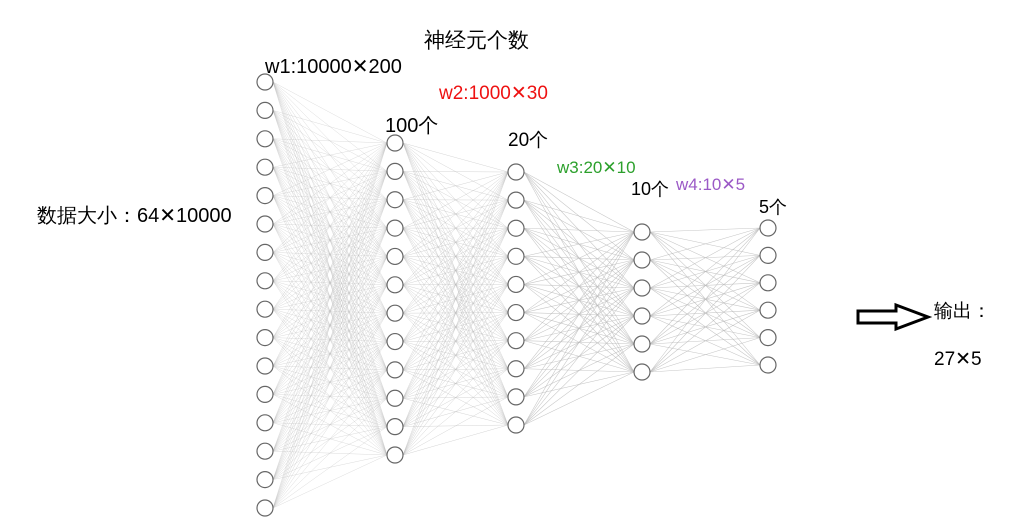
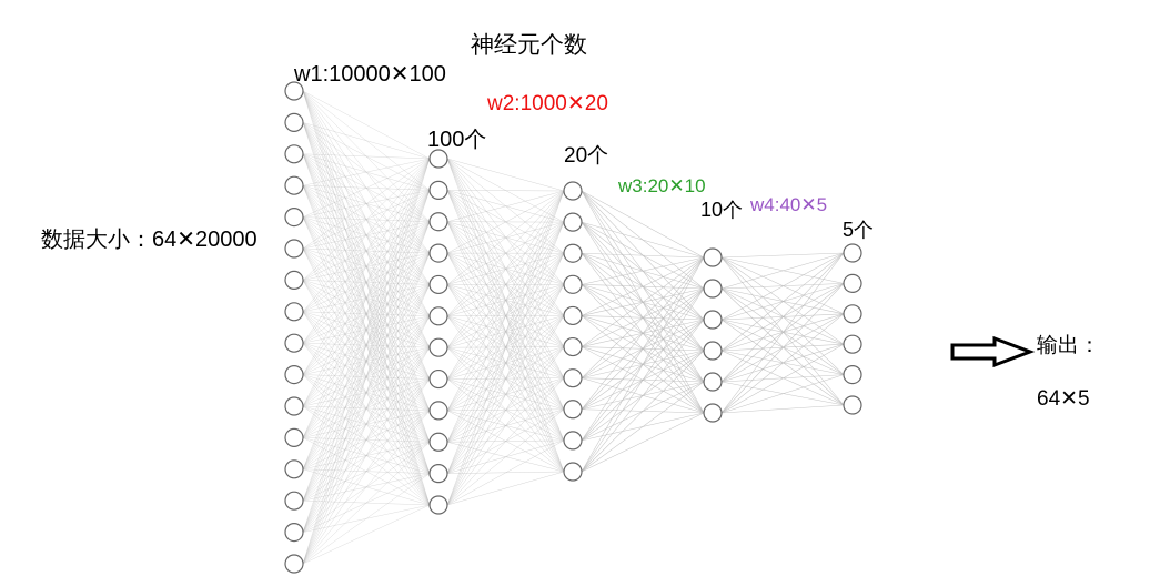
  神经元个数
- w1:10000✕200
+ w1:10000✕100
- w2:1000✕30
+ w2:1000✕20
  w3:20✕10
- w4:10✕5
+ w4:40✕5
  100个
  20个
  10个
  5个
- 数据大小：64✕10000
+ 数据大小：64✕20000
  输出：
- 27✕5
+ 64✕5
